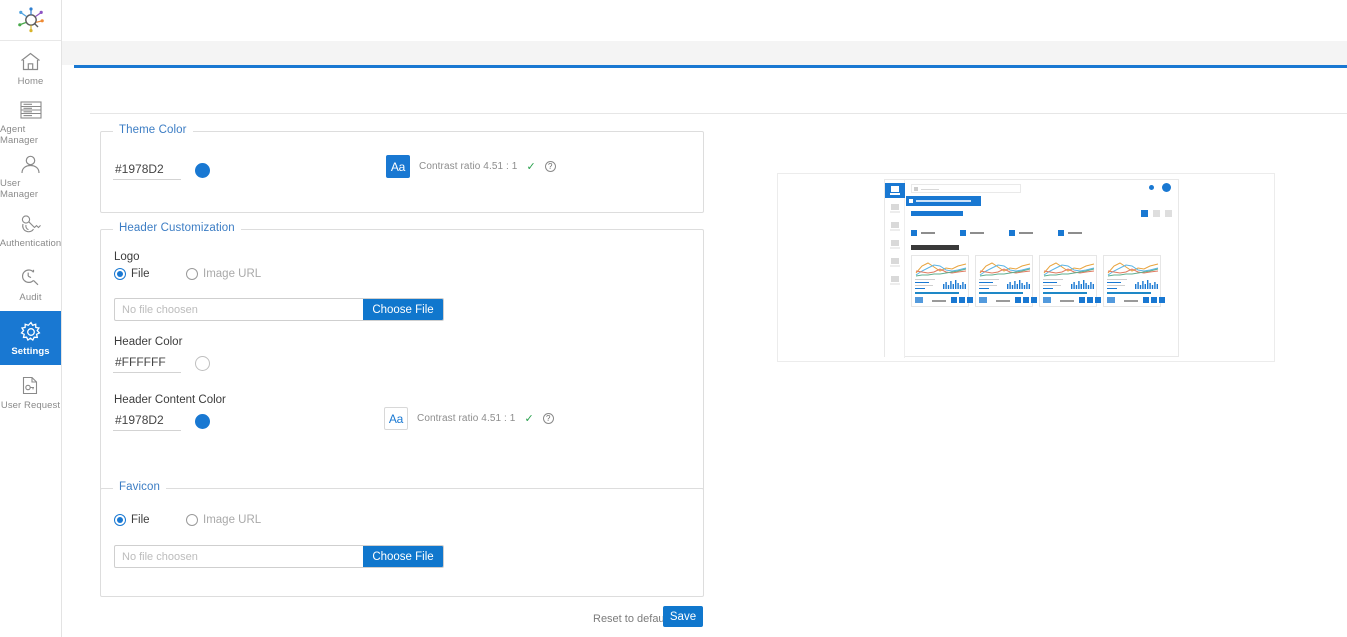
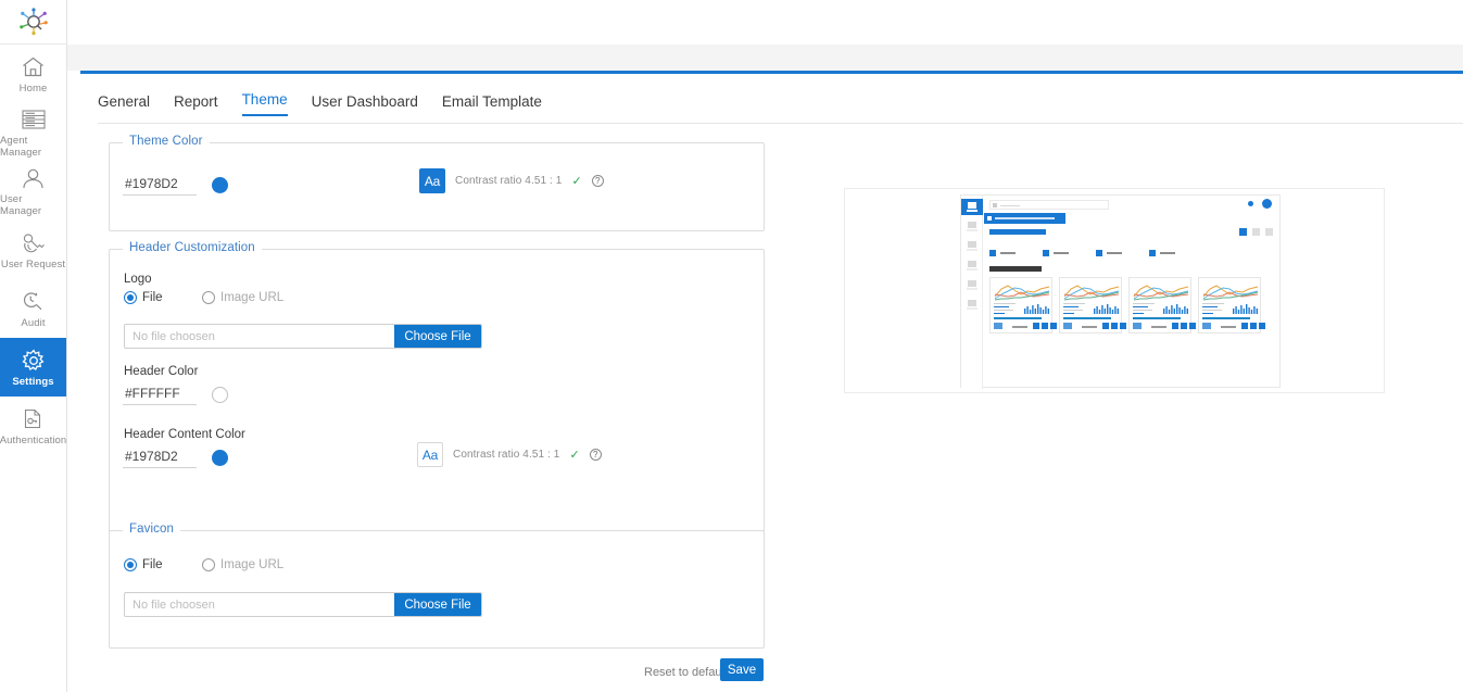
  Home
  Agent Manager
  User Manager
- Authentication
+ User Request
  Audit
  Settings
- User Request
+ Authentication
+ General
+ Report
+ Theme
+ User Dashboard
+ Email Template
  Theme Color
  #1978D2
  Aa
  Contrast ratio 4.51 : 1
  ✓
  ?
  Header Customization
  Logo
  File
  Image URL
  No file choosen
  Choose File
  Header Color
  #FFFFFF
  Header Content Color
  #1978D2
  Aa
  Contrast ratio 4.51 : 1
  ✓
  ?
  Favicon
  File
  Image URL
  No file choosen
  Choose File
  Reset to defau
  Save
